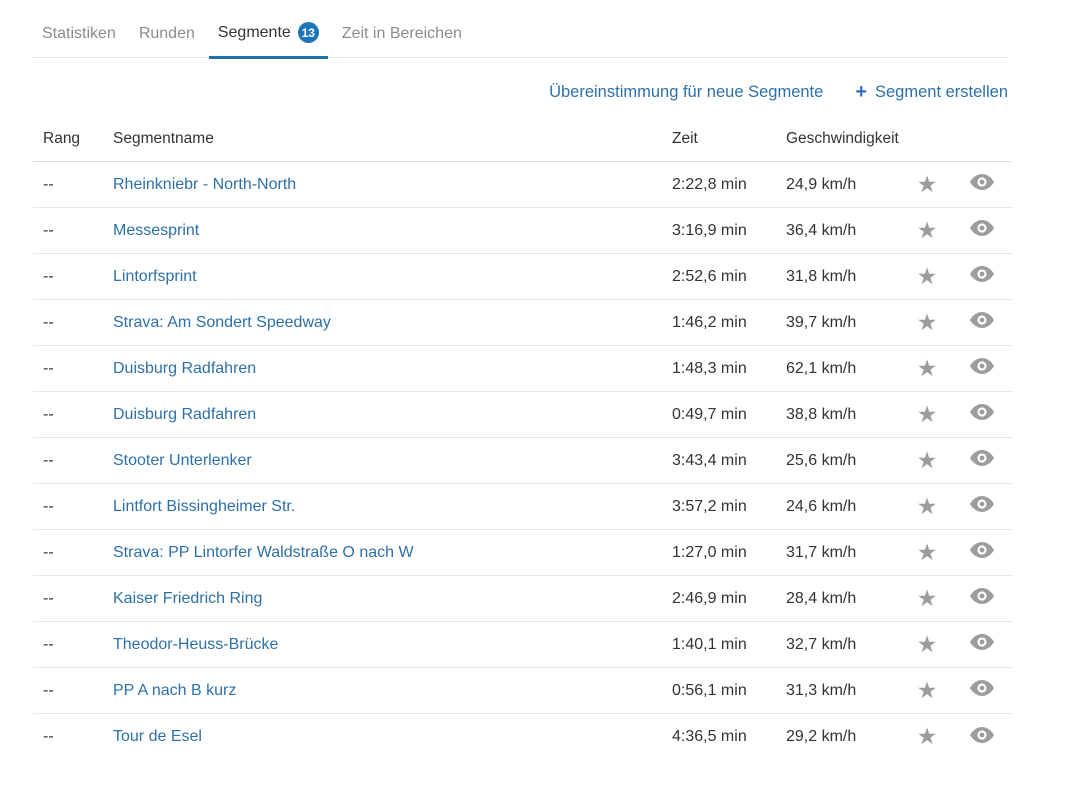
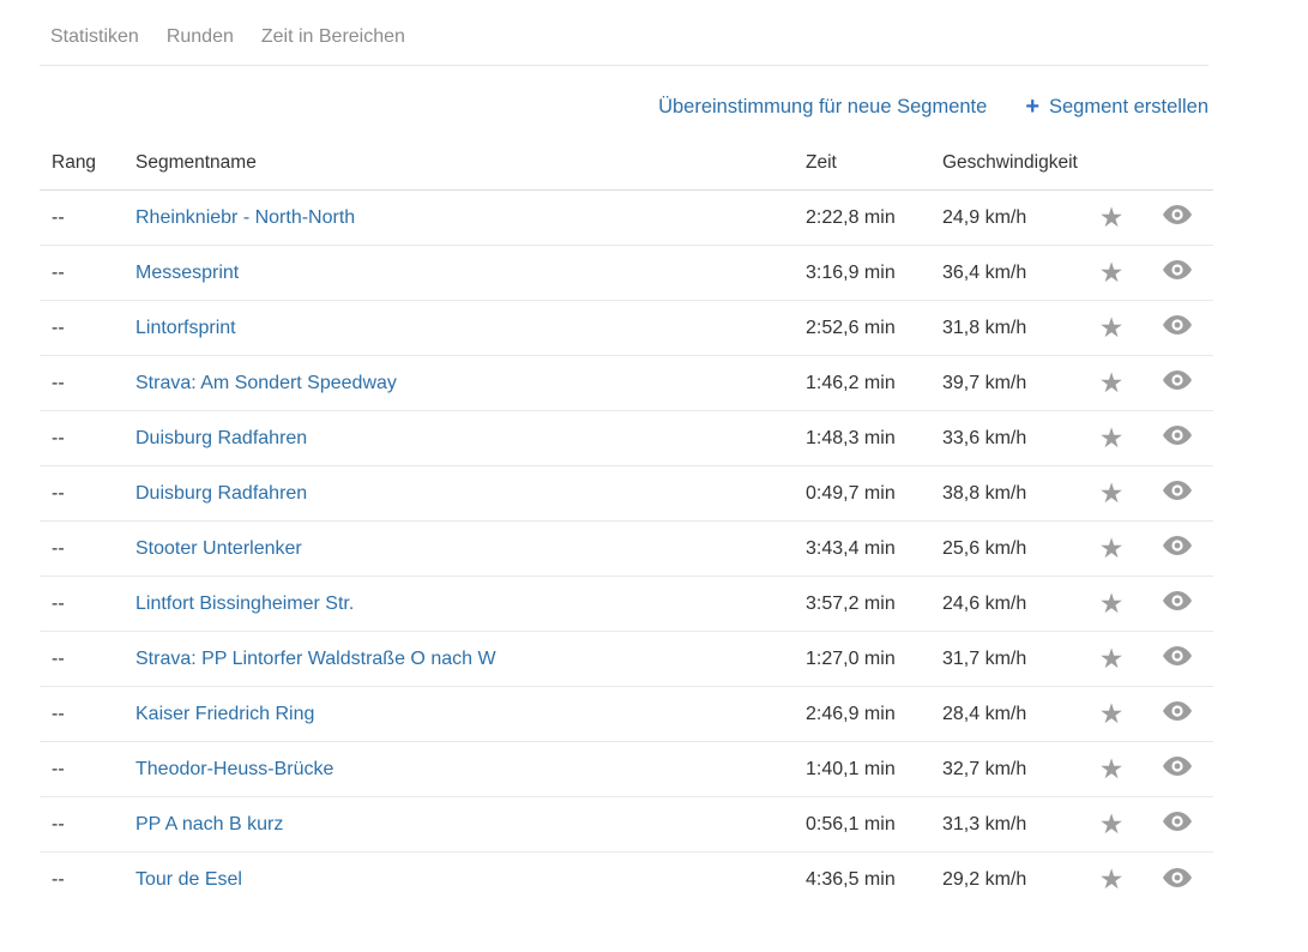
  Statistiken
  Runden
- Segmente
- 13
  Zeit in Bereichen
  Übereinstimmung für neue Segmente
  +
  Segment erstellen
  Rang
  Segmentname
  Zeit
  Geschwindigkeit
  --
  Rheinkniebr - North-North
  2:22,8 min
  24,9 km/h
  ★
  --
  Messesprint
  3:16,9 min
  36,4 km/h
  ★
  --
  Lintorfsprint
  2:52,6 min
  31,8 km/h
  ★
  --
  Strava: Am Sondert Speedway
  1:46,2 min
  39,7 km/h
  ★
  --
  Duisburg Radfahren
  1:48,3 min
- 62,1 km/h
+ 33,6 km/h
  ★
  --
  Duisburg Radfahren
  0:49,7 min
  38,8 km/h
  ★
  --
  Stooter Unterlenker
  3:43,4 min
  25,6 km/h
  ★
  --
  Lintfort Bissingheimer Str.
  3:57,2 min
  24,6 km/h
  ★
  --
  Strava: PP Lintorfer Waldstraße O nach W
  1:27,0 min
  31,7 km/h
  ★
  --
  Kaiser Friedrich Ring
  2:46,9 min
  28,4 km/h
  ★
  --
  Theodor-Heuss-Brücke
  1:40,1 min
  32,7 km/h
  ★
  --
  PP A nach B kurz
  0:56,1 min
  31,3 km/h
  ★
  --
  Tour de Esel
  4:36,5 min
  29,2 km/h
  ★
